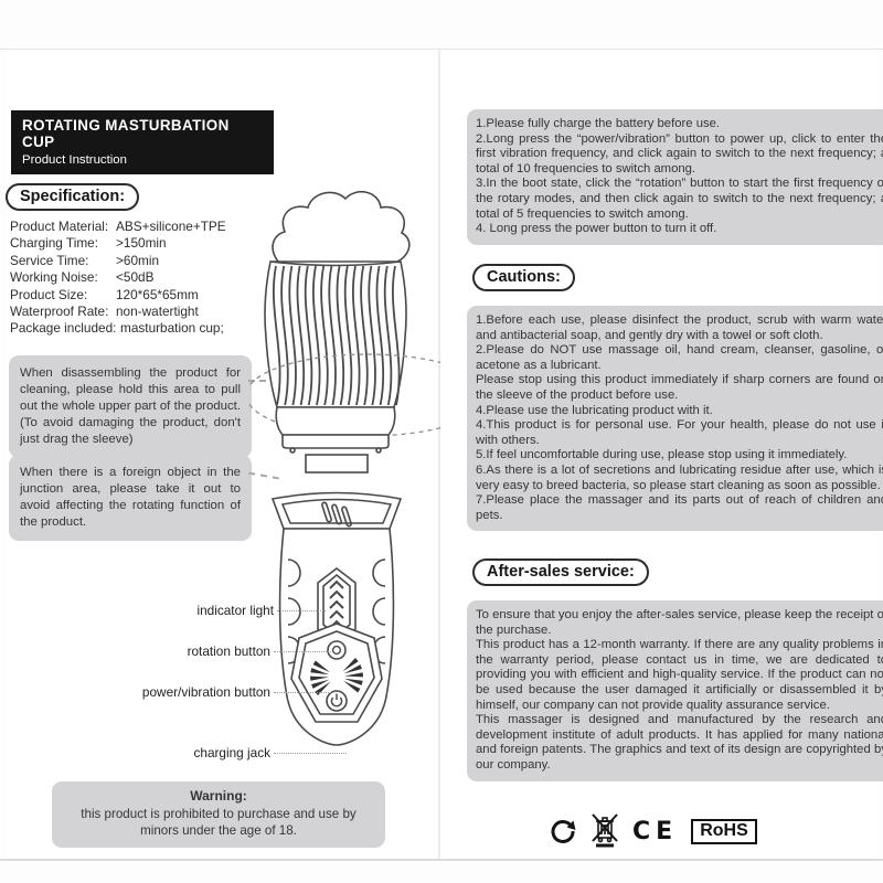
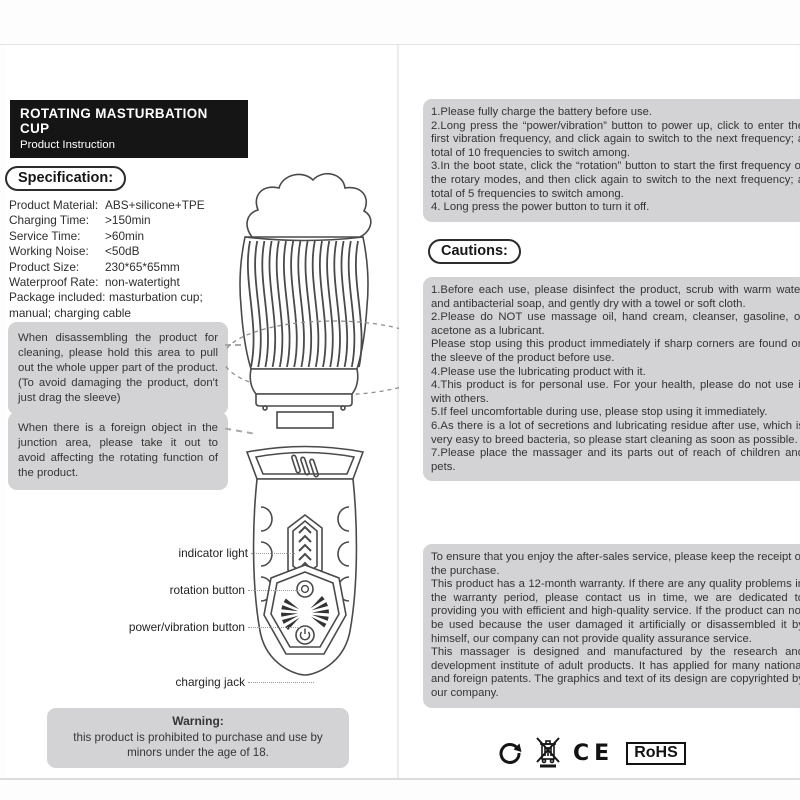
  ROTATING MASTURBATION CUP
  Product Instruction
  Specification:
  Product Material:
  ABS+silicone+TPE
  Charging Time:
  >150min
  Service Time:
  >60min
  Working Noise:
  <50dB
  Product Size:
- 120*65*65mm
+ 230*65*65mm
  Waterproof Rate:
  non-watertight
  Package included:
  masturbation cup;
+ manual; charging cable
  When disassembling the product for cleaning, please hold this area to pull out the whole upper part of the product. (To avoid damaging the product, don't just drag the sleeve)
  When there is a foreign object in the junction area, please take it out to avoid affecting the rotating function of the product.
  indicator light
  rotation button
  power/vibration button
  charging jack
  Warning:
  this product is prohibited to purchase and use by minors under the age of 18.
  1.Please fully charge the battery before use.
  2.Long press the “power/vibration” button to power up, click to enter th first vibration frequency, and click again to switch to the next frequency; total of 10 frequencies to switch among.
  3.In the boot state, click the “rotation” button to start the first frequency o the rotary modes, and then click again to switch to the next frequency; total of 5 frequencies to switch among.
  4. Long press the power button to turn it off.
  Cautions:
  1.Before each use, please disinfect the product, scrub with warm wate and antibacterial soap, and gently dry with a towel or soft cloth.
  2.Please do NOT use massage oil, hand cream, cleanser, gasoline, o acetone as a lubricant.
  Please stop using this product immediately if sharp corners are found o the sleeve of the product before use.
  4.Please use the lubricating product with it.
  4.This product is for personal use. For your health, please do not use with others.
  5.If feel uncomfortable during use, please stop using it immediately.
  6.As there is a lot of secretions and lubricating residue after use, which i very easy to breed bacteria, so please start cleaning as soon as possible.
  7.Please place the massager and its parts out of reach of children an pets.
- After-sales service:
  To ensure that you enjoy the after-sales service, please keep the receipt o the purchase.
  This product has a 12-month warranty. If there are any quality problems i the warranty period, please contact us in time, we are dedicated t providing you with efficient and high-quality service. If the product can no be used because the user damaged it artificially or disassembled it b himself, our company can not provide quality assurance service.
  This massager is designed and manufactured by the research an development institute of adult products. It has applied for many nationa and foreign patents. The graphics and text of its design are copyrighted b our company.
  CE
  RoHS
